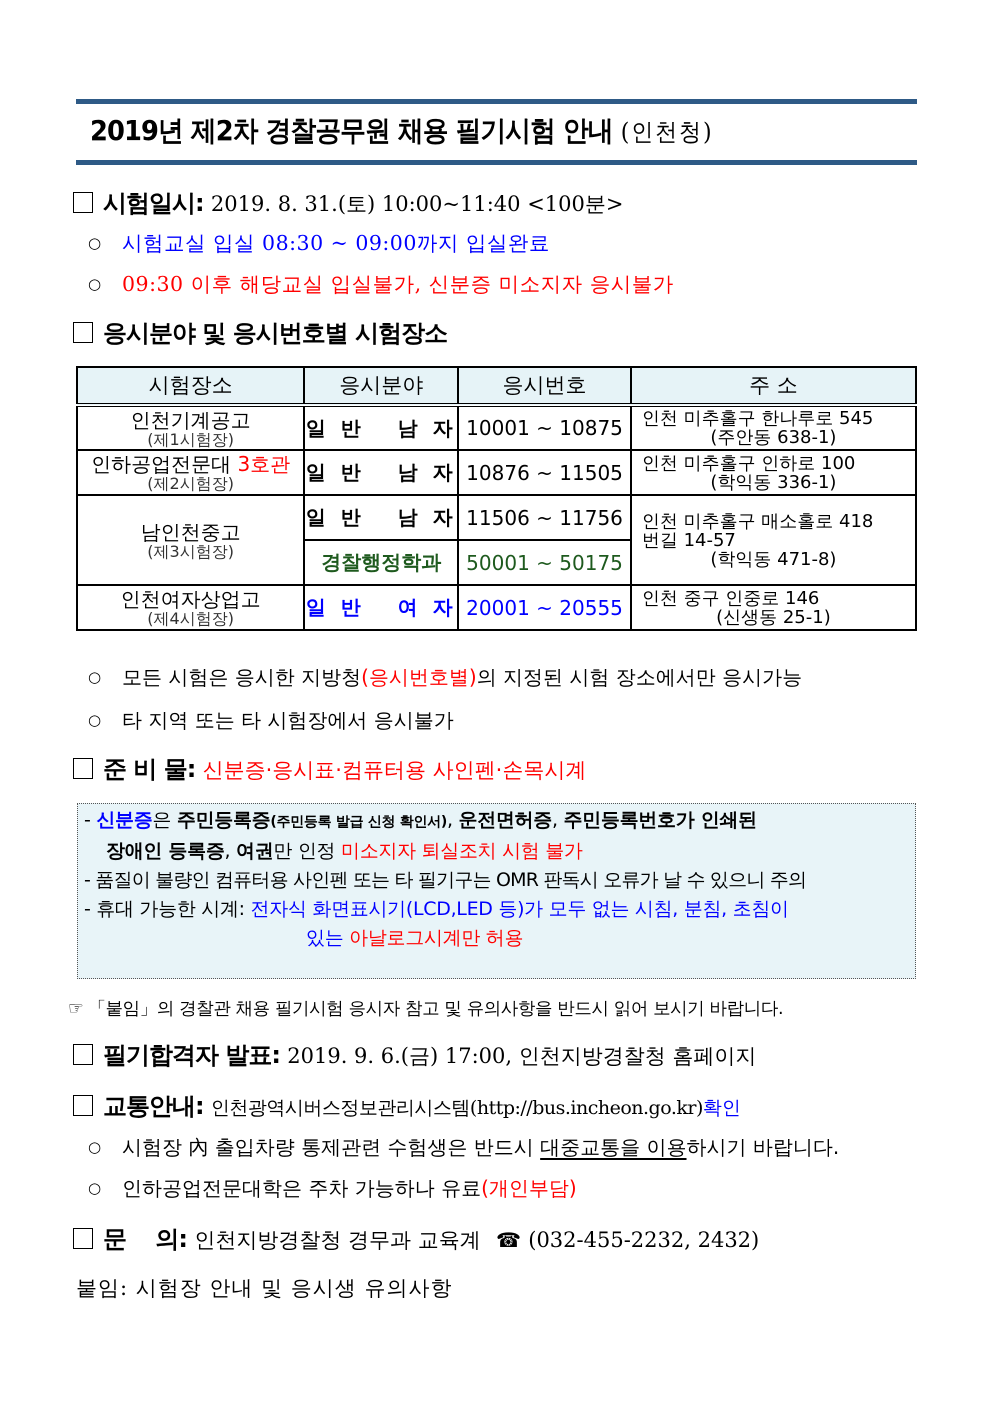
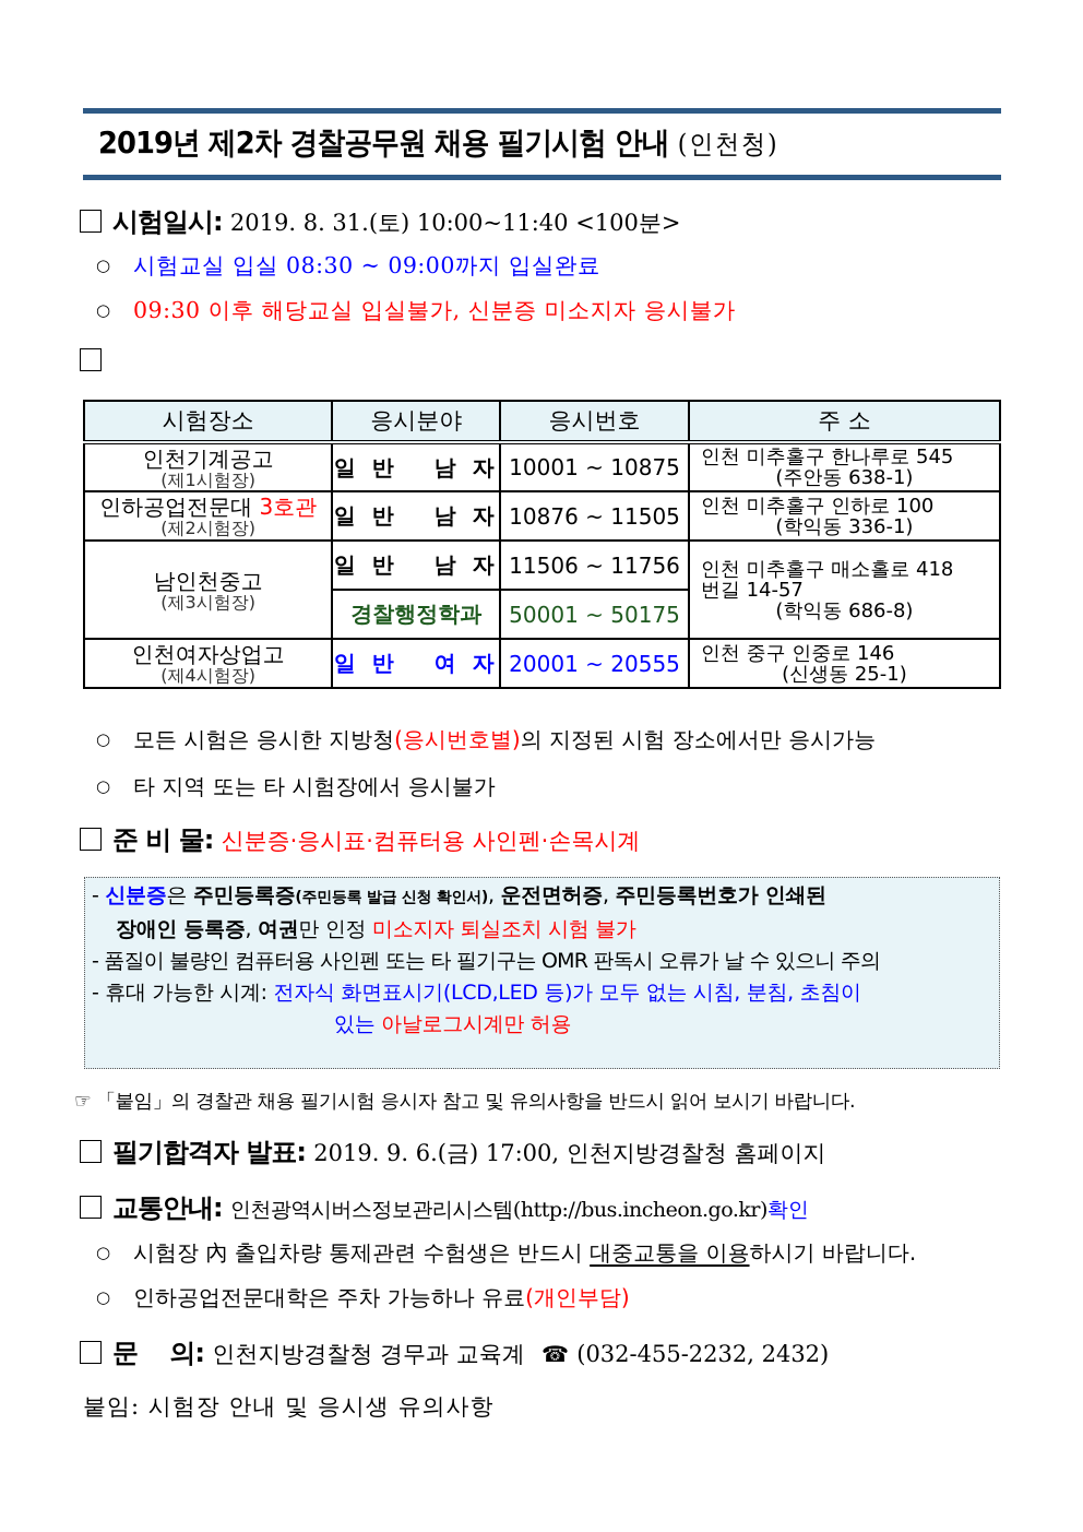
  2019년 제2차 경찰공무원 채용 필기시험 안내 (인천청)
  시험일시: 2019. 8. 31.(토) 10:00~11:40 <100분>
  ○ 시험교실 입실 08:30 ~ 09:00까지 입실완료
  ○ 09:30 이후 해당교실 입실불가, 신분증 미소지자 응시불가
- 응시분야 및 응시번호별 시험장소
  시험장소	응시분야	응시번호	주 소
  인천기계공고 (제1시험장)	일 반 남 자	10001 ~ 10875	인천 미추홀구 한나루로 545 (주안동 638-1)
  인하공업전문대 3호관 (제2시험장)	일 반 남 자	10876 ~ 11505	인천 미추홀구 인하로 100 (학익동 336-1)
- 남인천중고 (제3시험장)	일 반 남 자	11506 ~ 11756	인천 미추홀구 매소홀로 418 번길 14-57 (학익동 471-8)
+ 남인천중고 (제3시험장)	일 반 남 자	11506 ~ 11756	인천 미추홀구 매소홀로 418 번길 14-57 (학익동 686-8)
  경찰행정학과	50001 ~ 50175
  인천여자상업고 (제4시험장)	일 반 여 자	20001 ~ 20555	인천 중구 인중로 146 (신생동 25-1)
  ○ 모든 시험은 응시한 지방청(응시번호별)의 지정된 시험 장소에서만 응시가능
  ○ 타 지역 또는 타 시험장에서 응시불가
  준 비 물: 신분증·응시표·컴퓨터용 사인펜·손목시계
  - 신분증은 주민등록증(주민등록 발급 신청 확인서), 운전면허증, 주민등록번호가 인쇄된
  장애인 등록증, 여권만 인정 미소지자 퇴실조치 시험 불가
  - 품질이 불량인 컴퓨터용 사인펜 또는 타 필기구는 OMR 판독시 오류가 날 수 있으니 주의
  - 휴대 가능한 시계: 전자식 화면표시기(LCD,LED 등)가 모두 없는 시침, 분침, 초침이
  있는 아날로그시계만 허용
  ☞ 「붙임」의 경찰관 채용 필기시험 응시자 참고 및 유의사항을 반드시 읽어 보시기 바랍니다.
  필기합격자 발표: 2019. 9. 6.(금) 17:00, 인천지방경찰청 홈페이지
  교통안내: 인천광역시버스정보관리시스템(http://bus.incheon.go.kr)확인
  ○ 시험장 內 출입차량 통제관련 수험생은 반드시 대중교통을 이용하시기 바랍니다.
  ○ 인하공업전문대학은 주차 가능하나 유료(개인부담)
  문 의: 인천지방경찰청 경무과 교육계 ☎ (032-455-2232, 2432)
  붙임: 시험장 안내 및 응시생 유의사항
